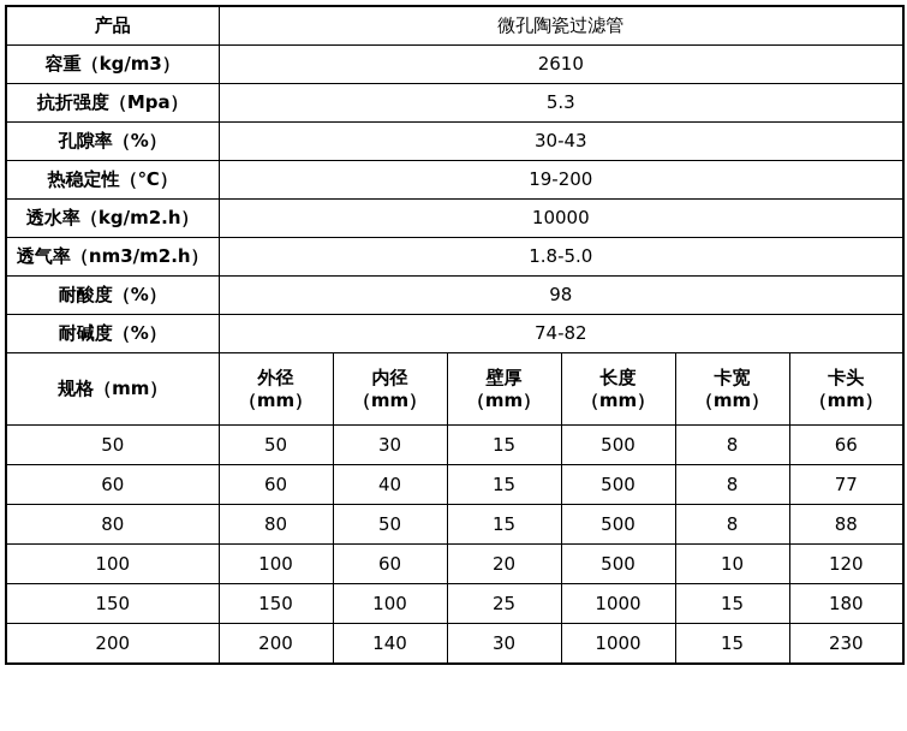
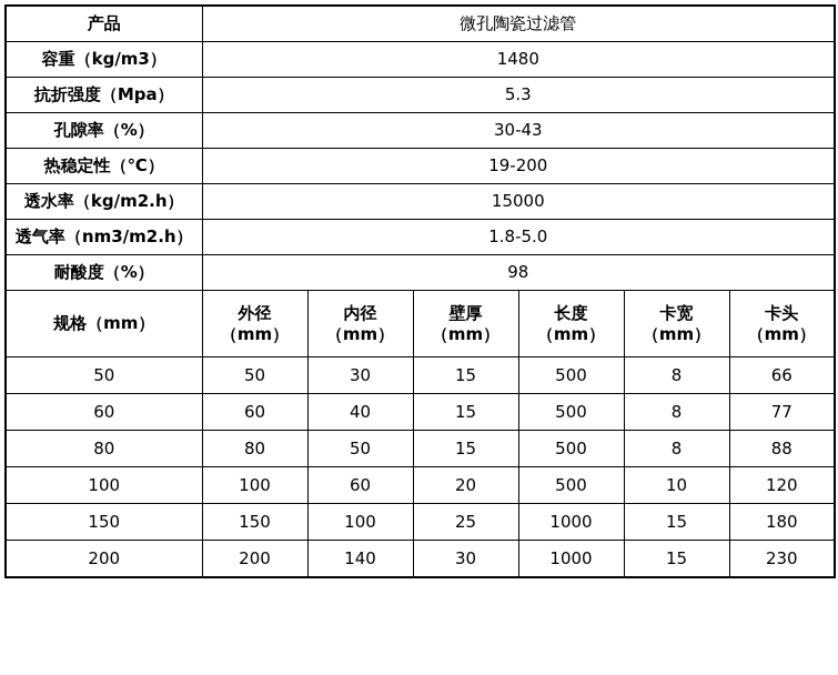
  产品	微孔陶瓷过滤管
- 容重（kg/m3）	2610
+ 容重（kg/m3）	1480
  抗折强度（Mpa）	5.3
  孔隙率（%）	30-43
  热稳定性（℃）	19-200
- 透水率（kg/m2.h）	10000
+ 透水率（kg/m2.h）	15000
  透气率（nm3/m2.h）	1.8-5.0
  耐酸度（%）	98
- 耐碱度（%）	74-82
  规格（mm）	外径 （mm）	内径 （mm）	壁厚 （mm）	长度 （mm）	卡宽 （mm）	卡头 （mm）
  50	50	30	15	500	8	66
  60	60	40	15	500	8	77
  80	80	50	15	500	8	88
  100	100	60	20	500	10	120
  150	150	100	25	1000	15	180
  200	200	140	30	1000	15	230
